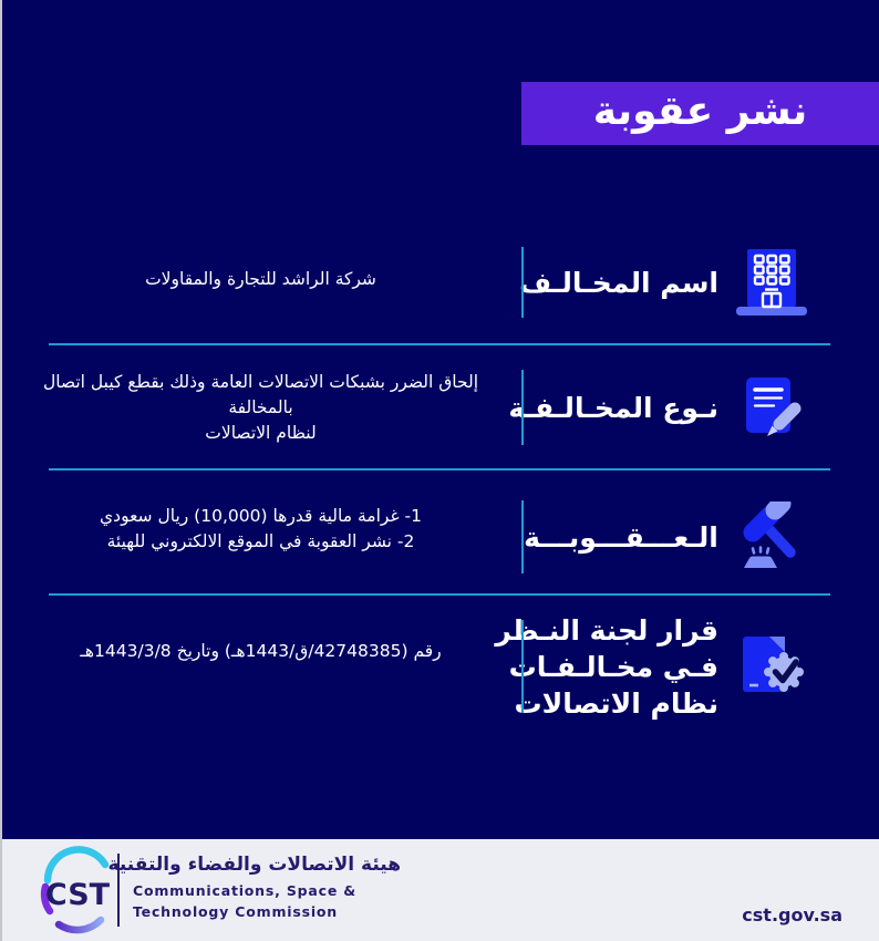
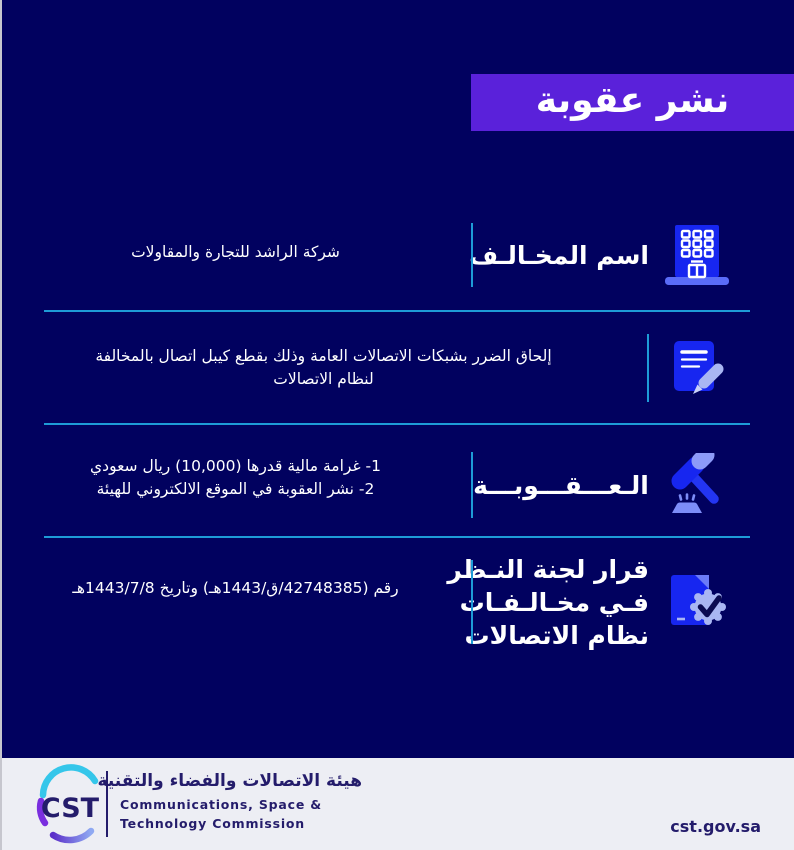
  نشر عقوبة
  اسم المخـالـف
  شركة الراشد للتجارة والمقاولات
- نـوع المخـالـفـة
  إلحاق الضرر بشبكات الاتصالات العامة وذلك بقطع كيبل اتصال بالمخالفة
  لنظام الاتصالات
  الـعـــقـــوبـــة
  1- غرامة مالية قدرها (10,000) ريال سعودي
  2- نشر العقوبة في الموقع الالكتروني للهيئة
  قرار لجنة النـظر
  فـي مخـالـفـا
  نظام الاتصالات
- رقم (42748385/ق/1443هـ) وتاريخ 1443/3/8هـ
+ رقم (42748385/ق/1443هـ) وتاريخ 1443/7/8هـ
  CST
  هيئة الاتصالات والفضاء والتقنية
  Communications, Space &
  Technology Commission
  cst.gov.sa
